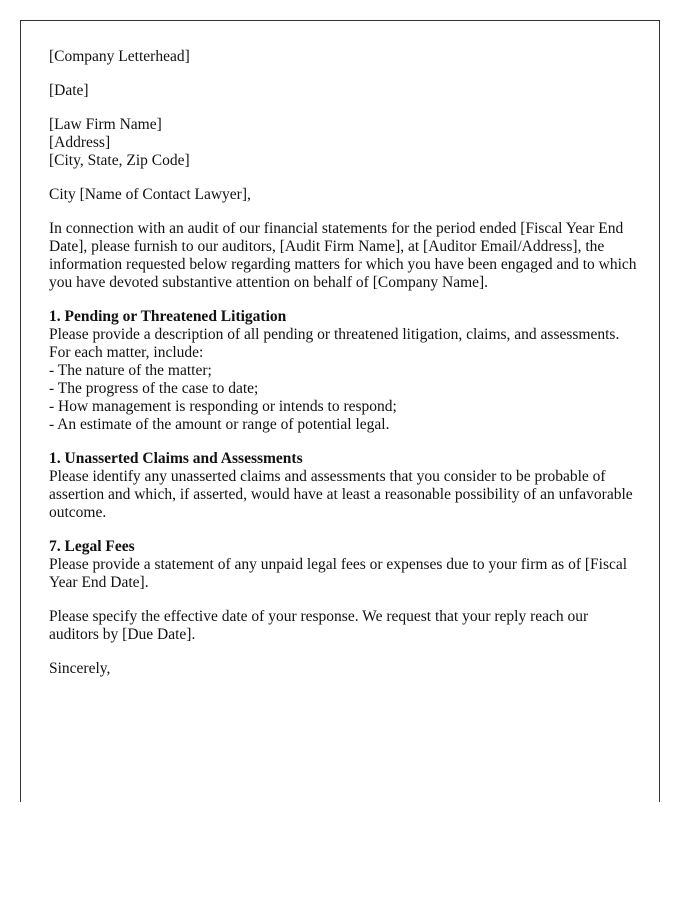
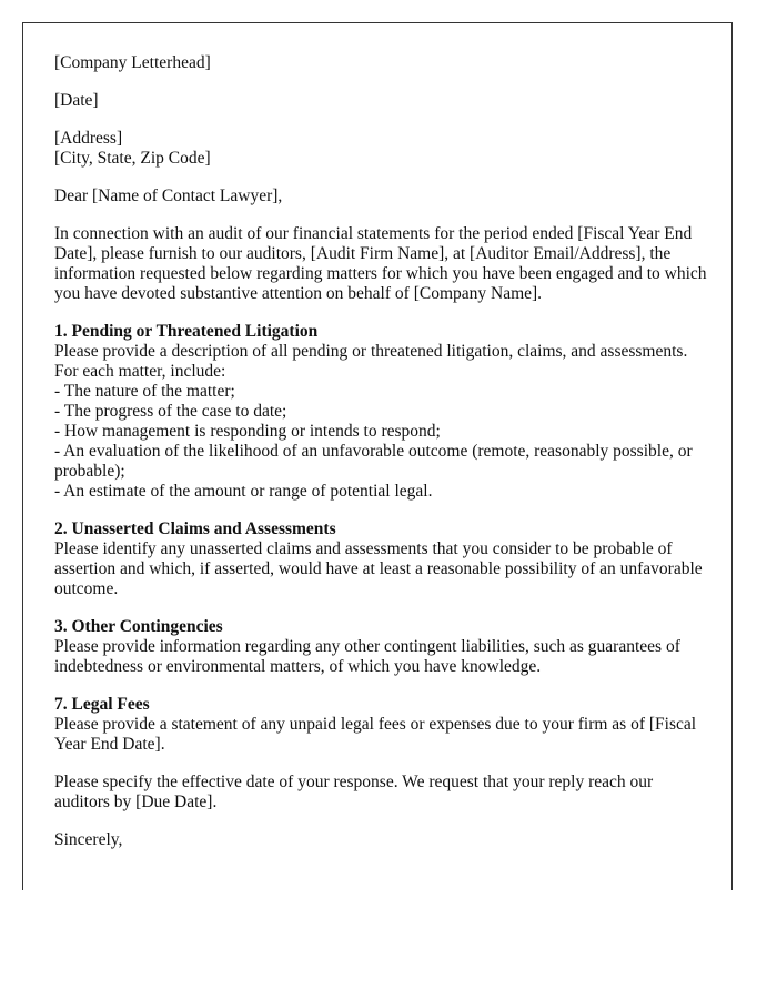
  [Company Letterhead]
  [Date]
- [Law Firm Name]
  [Address]
  [City, State, Zip Code]
- City [Name of Contact Lawyer],
+ Dear [Name of Contact Lawyer],
  In connection with an audit of our financial statements for the period ended [Fiscal Year End Date], please furnish to our auditors, [Audit Firm Name], at [Auditor Email/Address], the information requested below regarding matters for which you have been engaged and to which you have devoted substantive attention on behalf of [Company Name].
  1. Pending or Threatened Litigation
  Please provide a description of all pending or threatened litigation, claims, and assessments. For each matter, include:
  - The nature of the matter;
  - The progress of the case to date;
  - How management is responding or intends to respond;
+ - An evaluation of the likelihood of an unfavorable outcome (remote, reasonably possible, or probable);
  - An estimate of the amount or range of potential legal.
- 1. Unasserted Claims and Assessments
+ 2. Unasserted Claims and Assessments
  Please identify any unasserted claims and assessments that you consider to be probable of assertion and which, if asserted, would have at least a reasonable possibility of an unfavorable outcome.
+ 3. Other Contingencies
+ Please provide information regarding any other contingent liabilities, such as guarantees of indebtedness or environmental matters, of which you have knowledge.
  7. Legal Fees
  Please provide a statement of any unpaid legal fees or expenses due to your firm as of [Fiscal Year End Date].
  Please specify the effective date of your response. We request that your reply reach our auditors by [Due Date].
  Sincerely,
